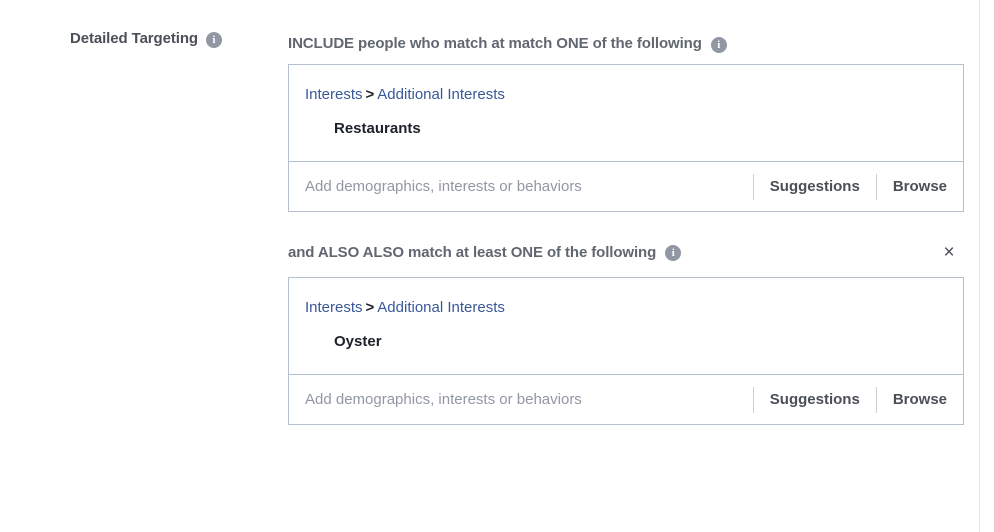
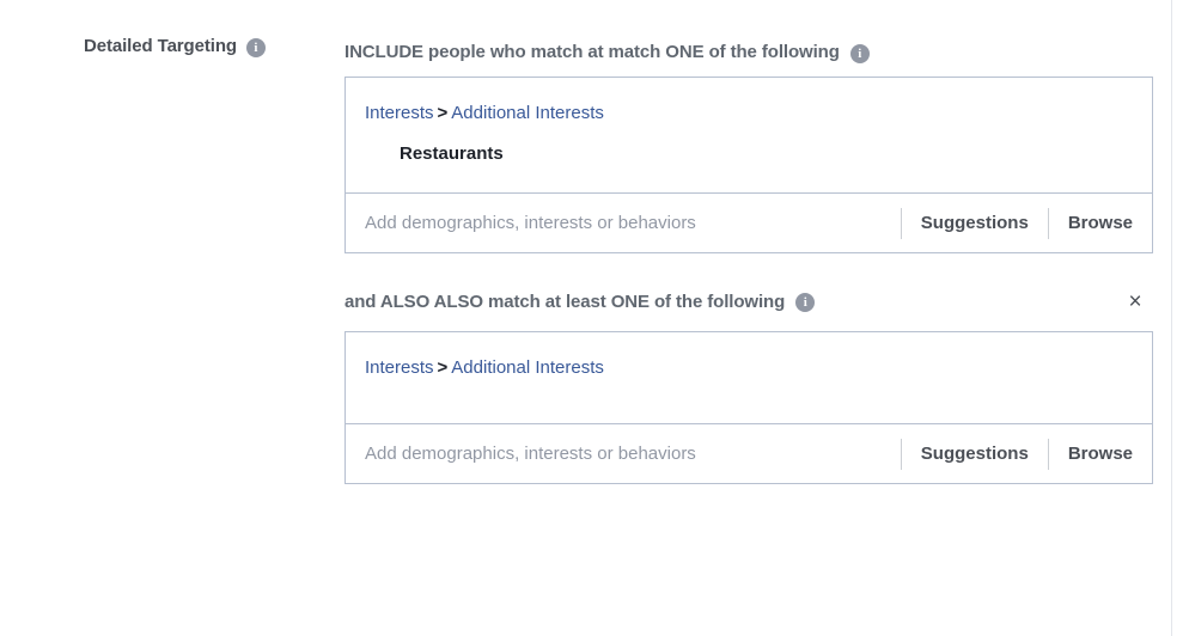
  Detailed Targeting
  i
  INCLUDE people who match at match ONE of the following
  i
  Interests > Additional Interests
  Restaurants
  Add demographics, interests or behaviors
  Suggestions
  Browse
  and ALSO ALSO match at least ONE of the following
  i
  ×
  Interests > Additional Interests
- Oyster
  Add demographics, interests or behaviors
  Suggestions
  Browse
